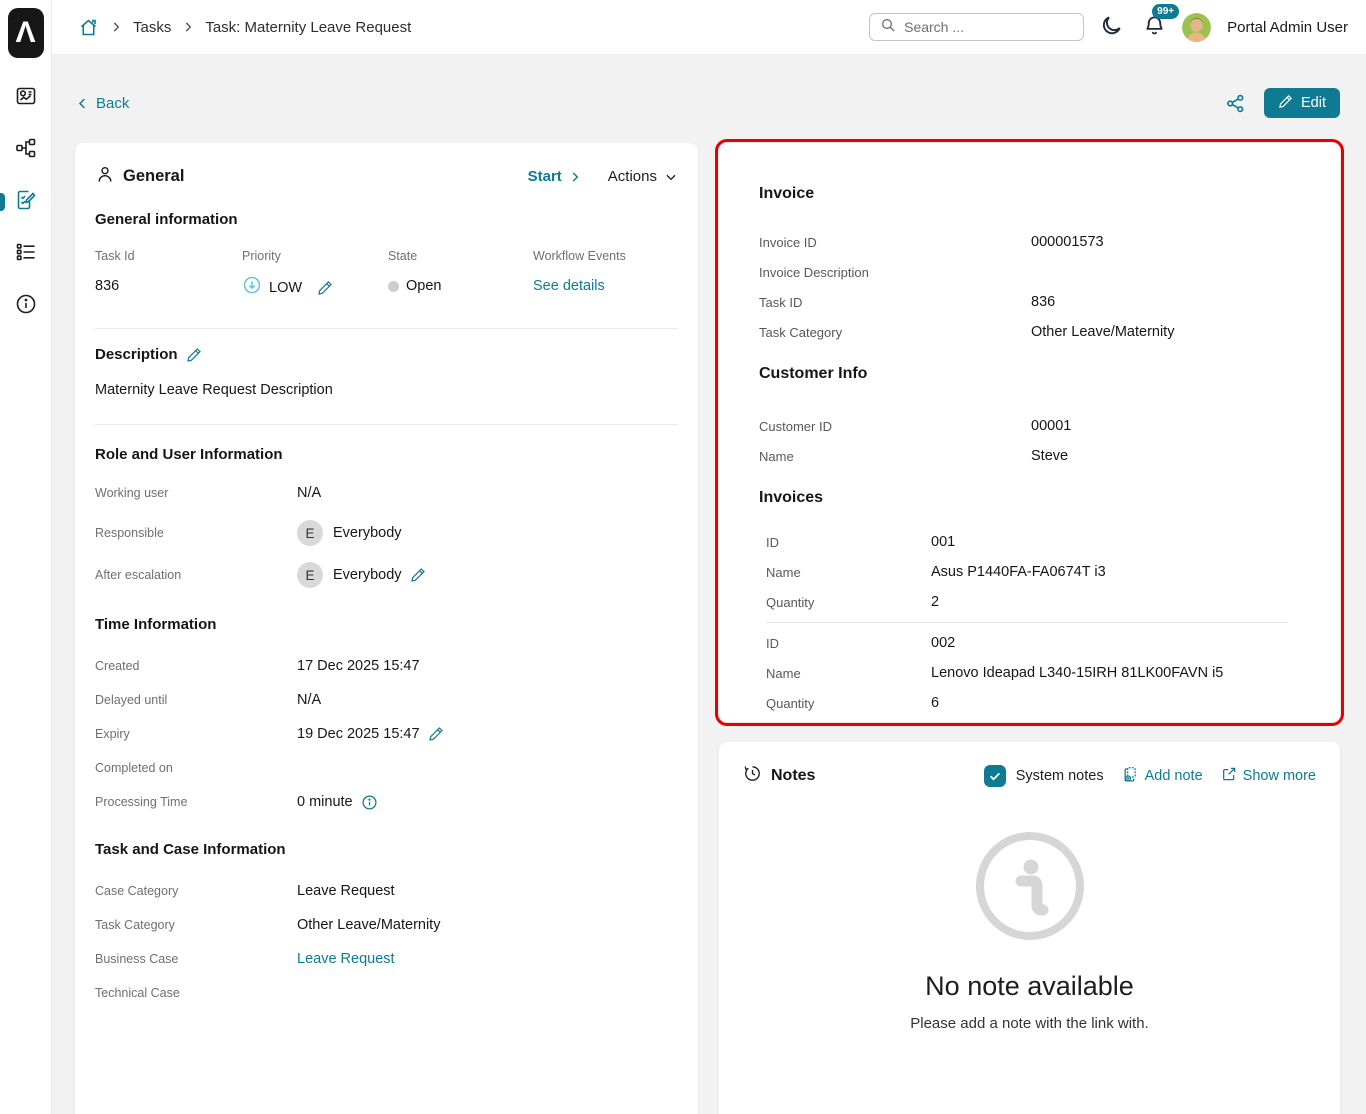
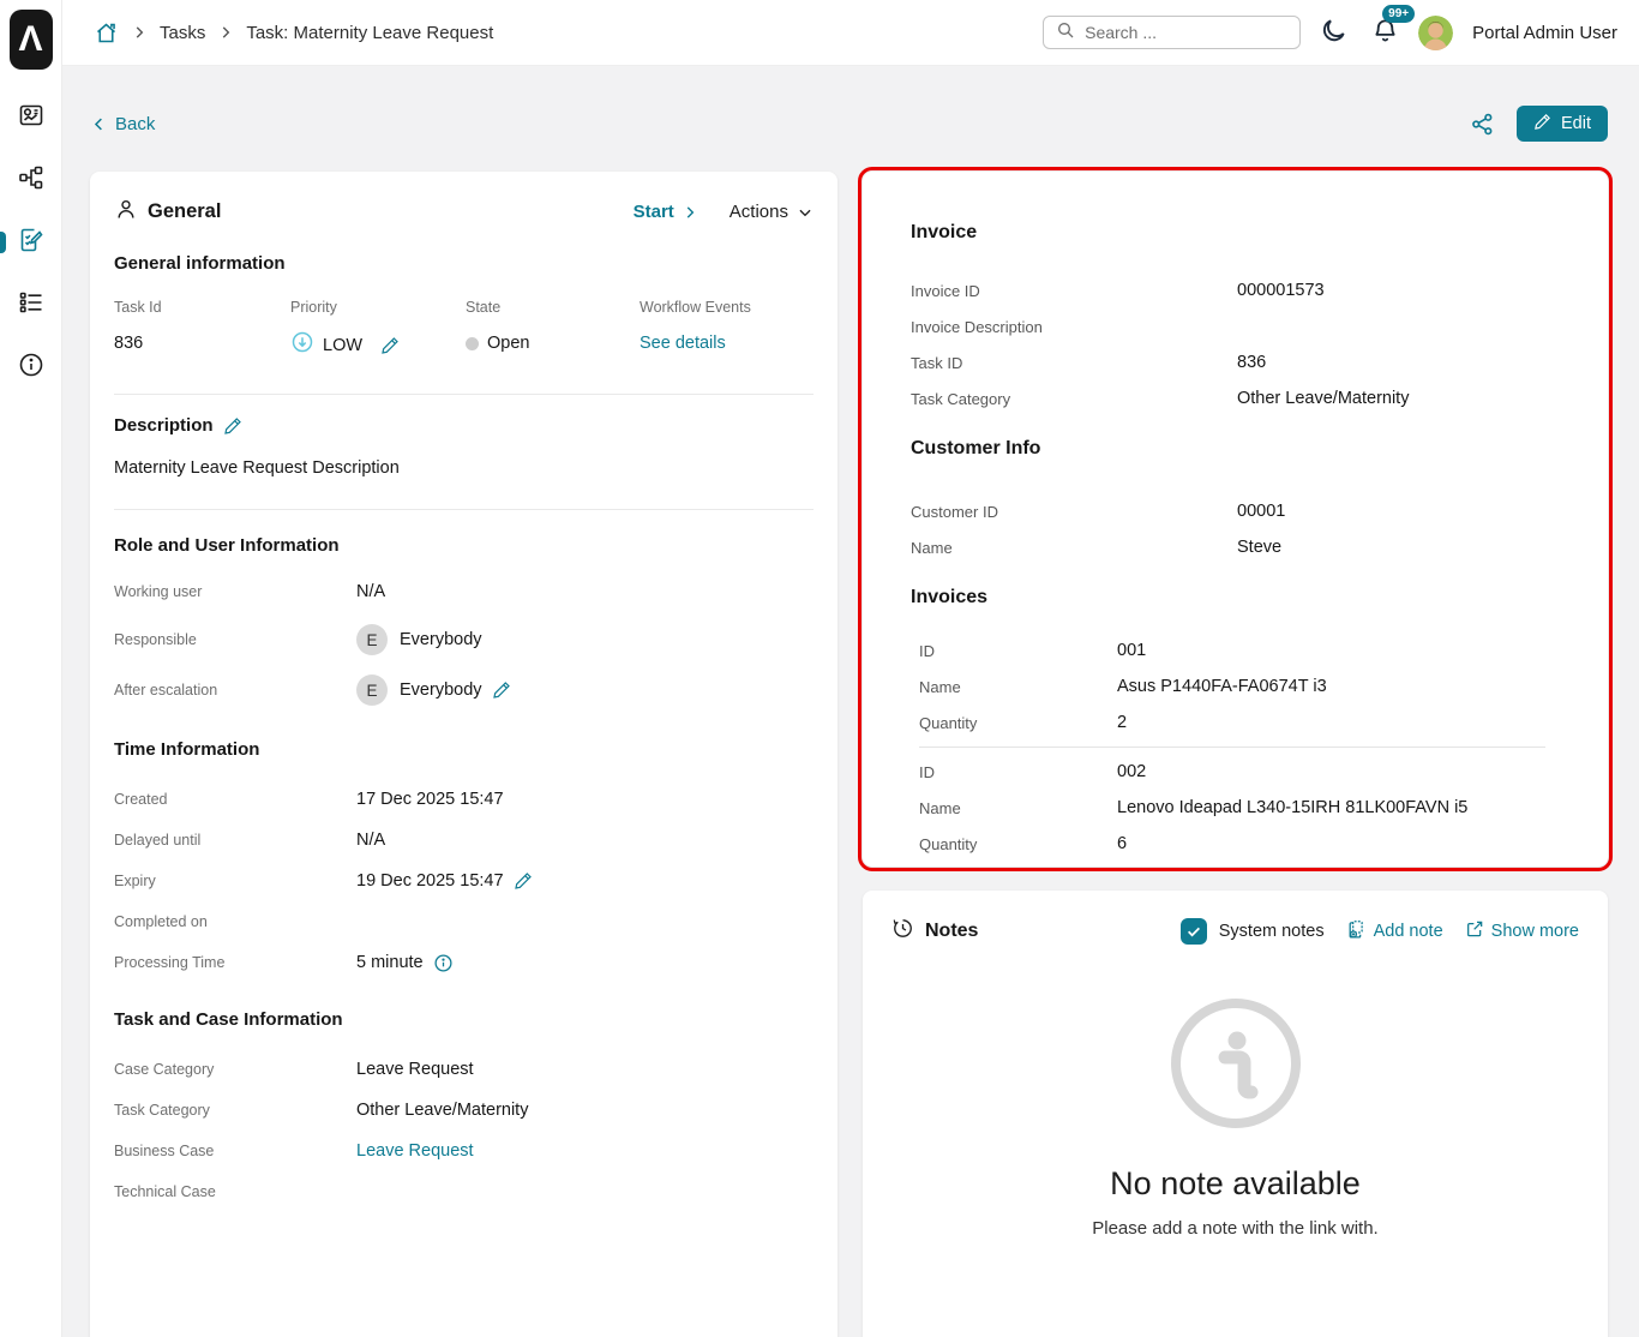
  Λ
  Tasks
  Task: Maternity Leave Request
  Search ...
  99+
  Portal Admin User
  Back
  Edit
  General
  Start
  Actions
  General information
  Task Id
  836
  Priority
  LOW
  State
  Open
  Workflow Events
  See details
  Description
  Maternity Leave Request Description
  Role and User Information
  Working user
  N/A
  Responsible
  E
  Everybody
  After escalation
  E
  Everybody
  Time Information
  Created
  17 Dec 2025 15:47
  Delayed until
  N/A
  Expiry
  19 Dec 2025 15:47
  Completed on
  Processing Time
- 0 minute
+ 5 minute
  Task and Case Information
  Case Category
  Leave Request
  Task Category
  Other Leave/Maternity
  Business Case
  Leave Request
  Technical Case
  Invoice
  Invoice ID
  000001573
  Invoice Description
  Task ID
  836
  Task Category
  Other Leave/Maternity
  Customer Info
  Customer ID
  00001
  Name
  Steve
  Invoices
  ID
  001
  Name
  Asus P1440FA-FA0674T i3
  Quantity
  2
  ID
  002
  Name
  Lenovo Ideapad L340-15IRH 81LK00FAVN i5
  Quantity
  6
  Notes
  System notes
  Add note
  Show more
  No note available
  Please add a note with the link with.
